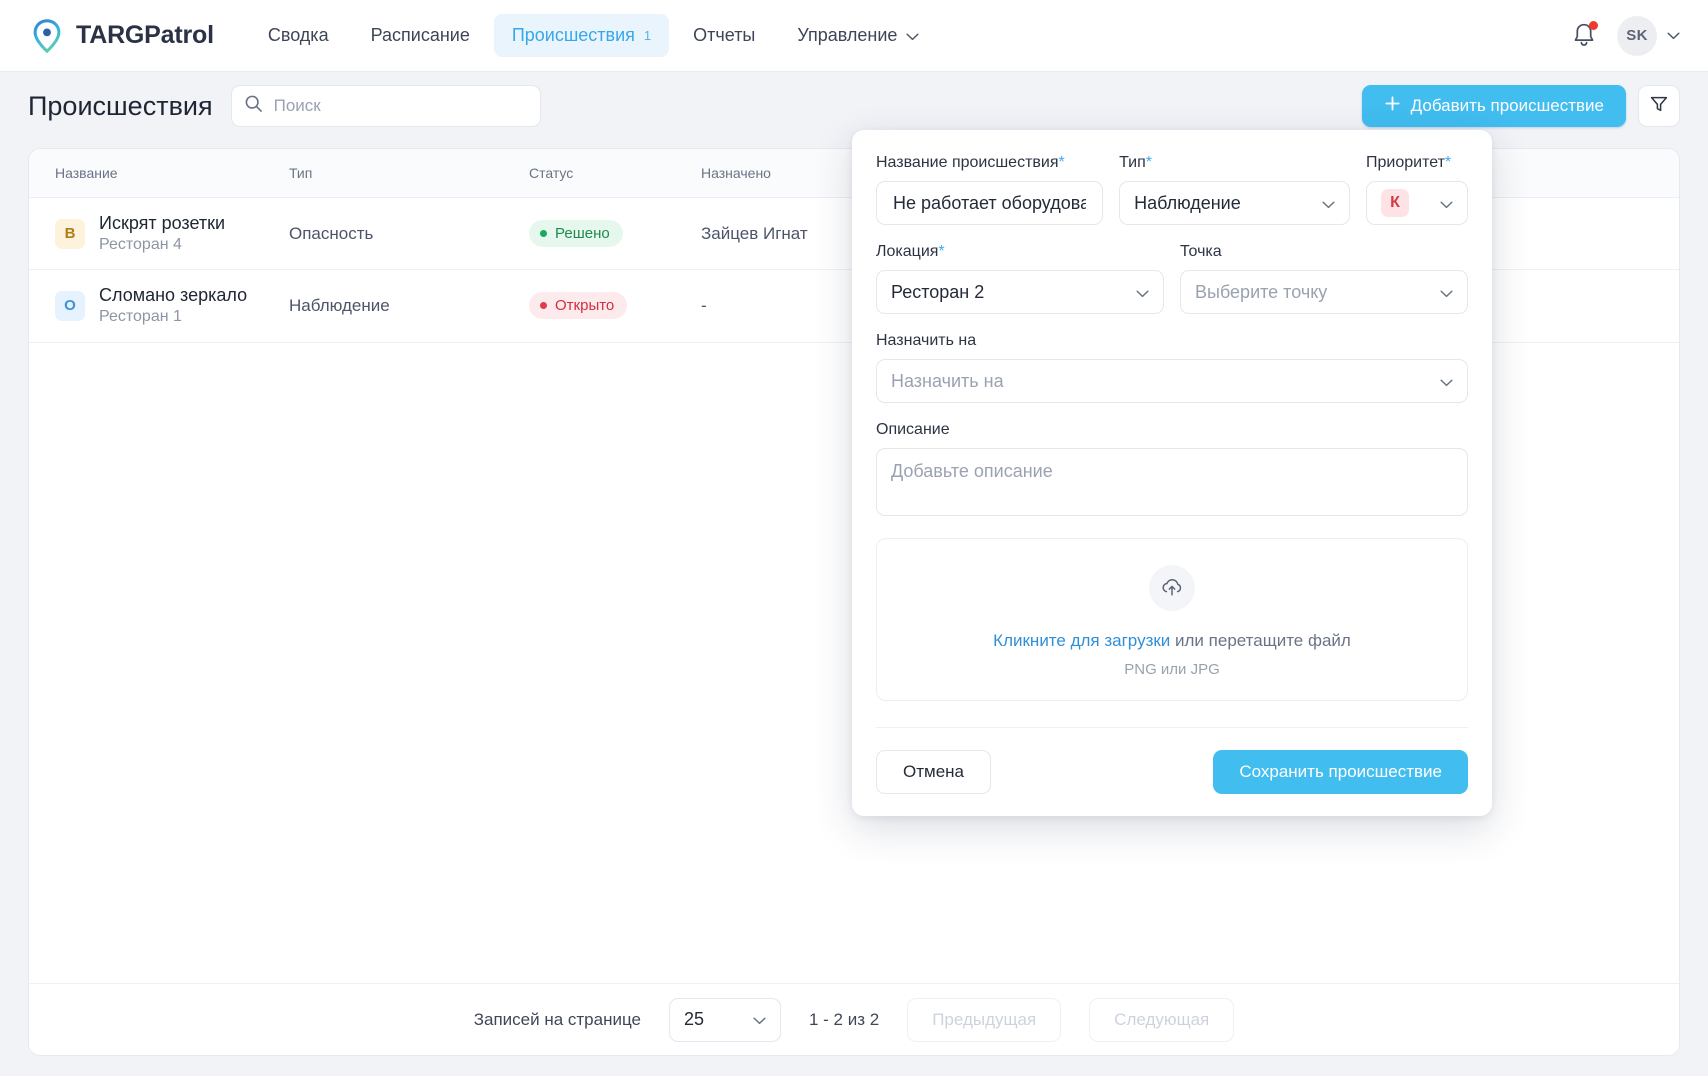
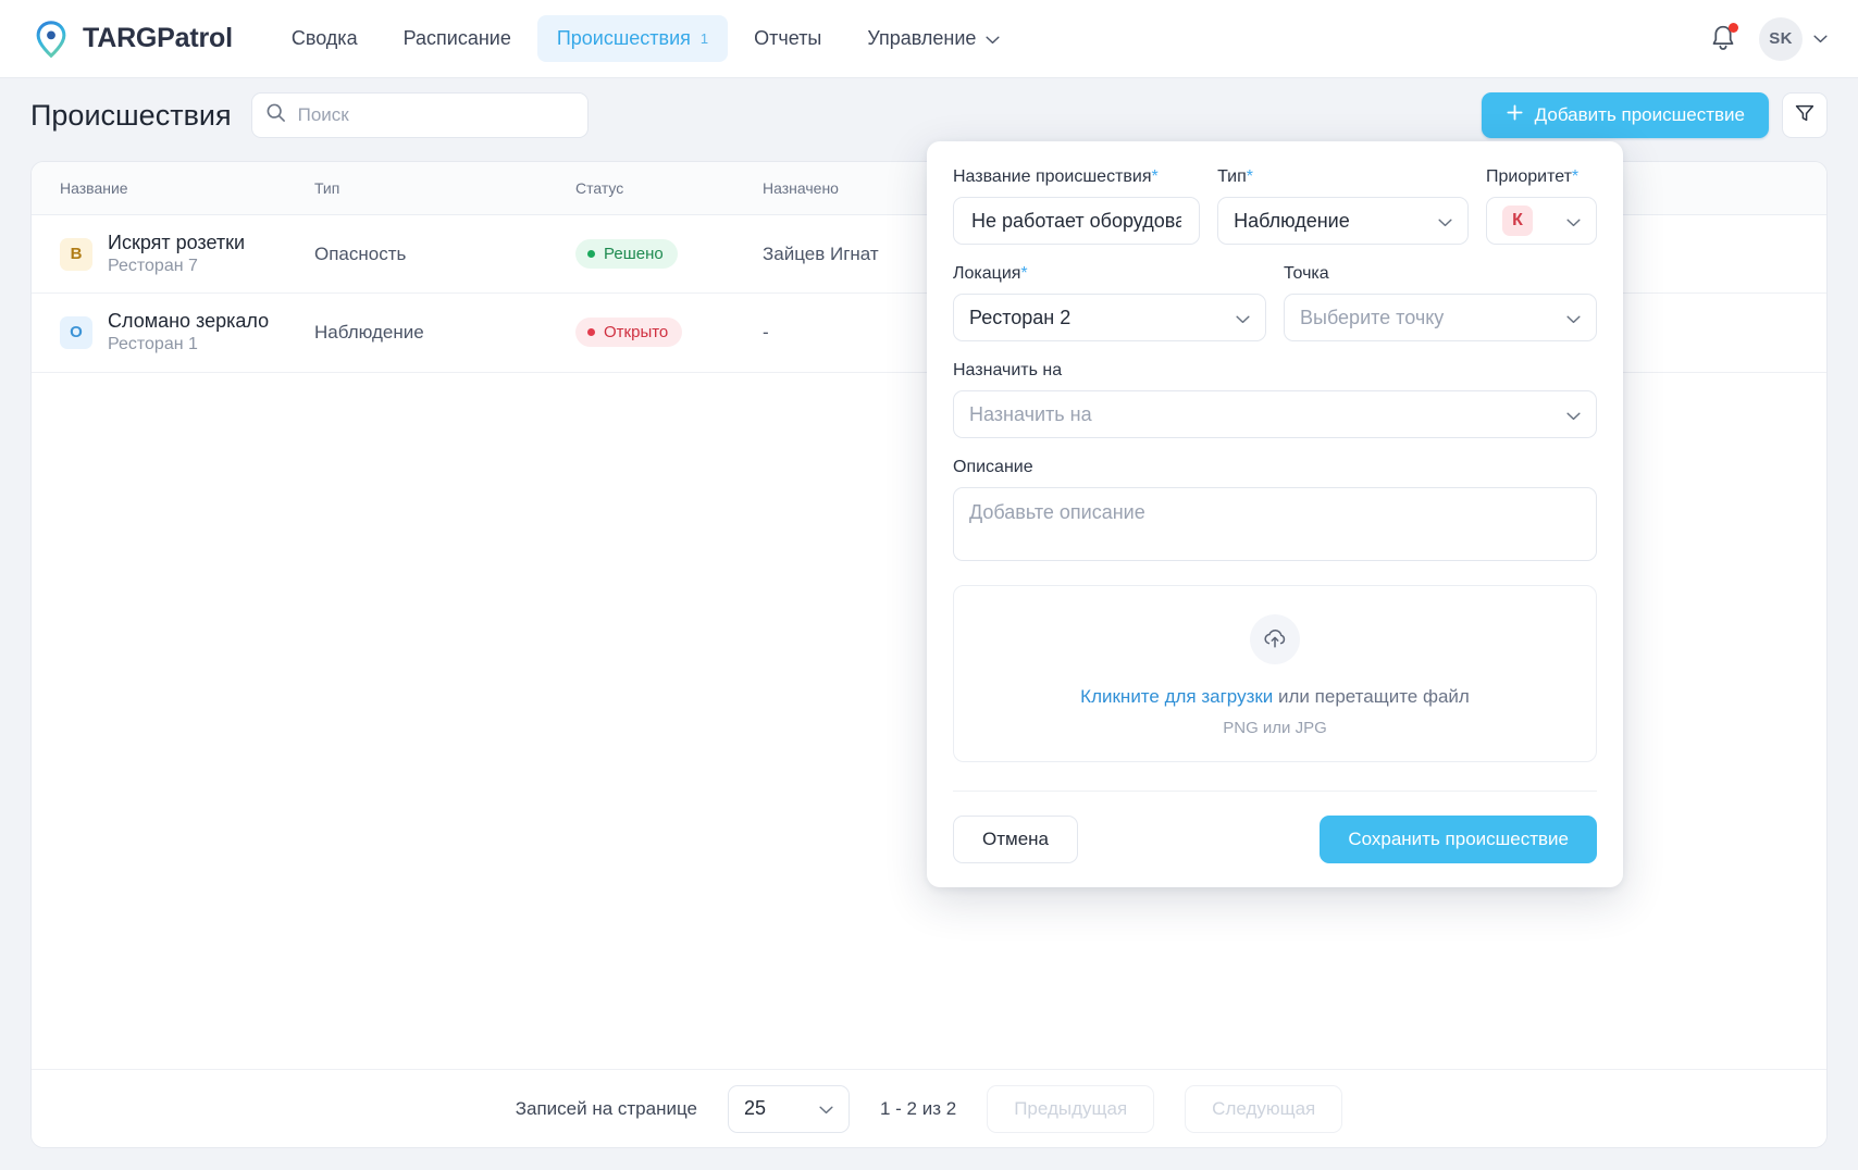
  TARGPatrol
  Сводка
  Расписание
  Происшествия
  1
  Отчеты
  Управление
  SK
  Происшествия
  Поиск
  Добавить происшествие
  Название	Тип	Статус	Назначено
- В Искрят розетки Ресторан 4	Опасность	Решено	Зайцев Игнат
+ В Искрят розетки Ресторан 7	Опасность	Решено	Зайцев Игнат
  О Сломано зеркало Ресторан 1	Наблюдение	Открыто	-
  Записей на странице
  25
  1 - 2 из 2
  Предыдущая
  Следующая
  Название происшествия*
  Не работает оборудова
  Тип*
  Наблюдение
  Приоритет*
  К
  Локация*
  Ресторан 2
  Точка
  Выберите точку
  Назначить на
  Назначить на
  Описание
  Добавьте описание
  Кликните для загрузки или перетащите файл
  PNG или JPG
  Отмена
  Сохранить происшествие
